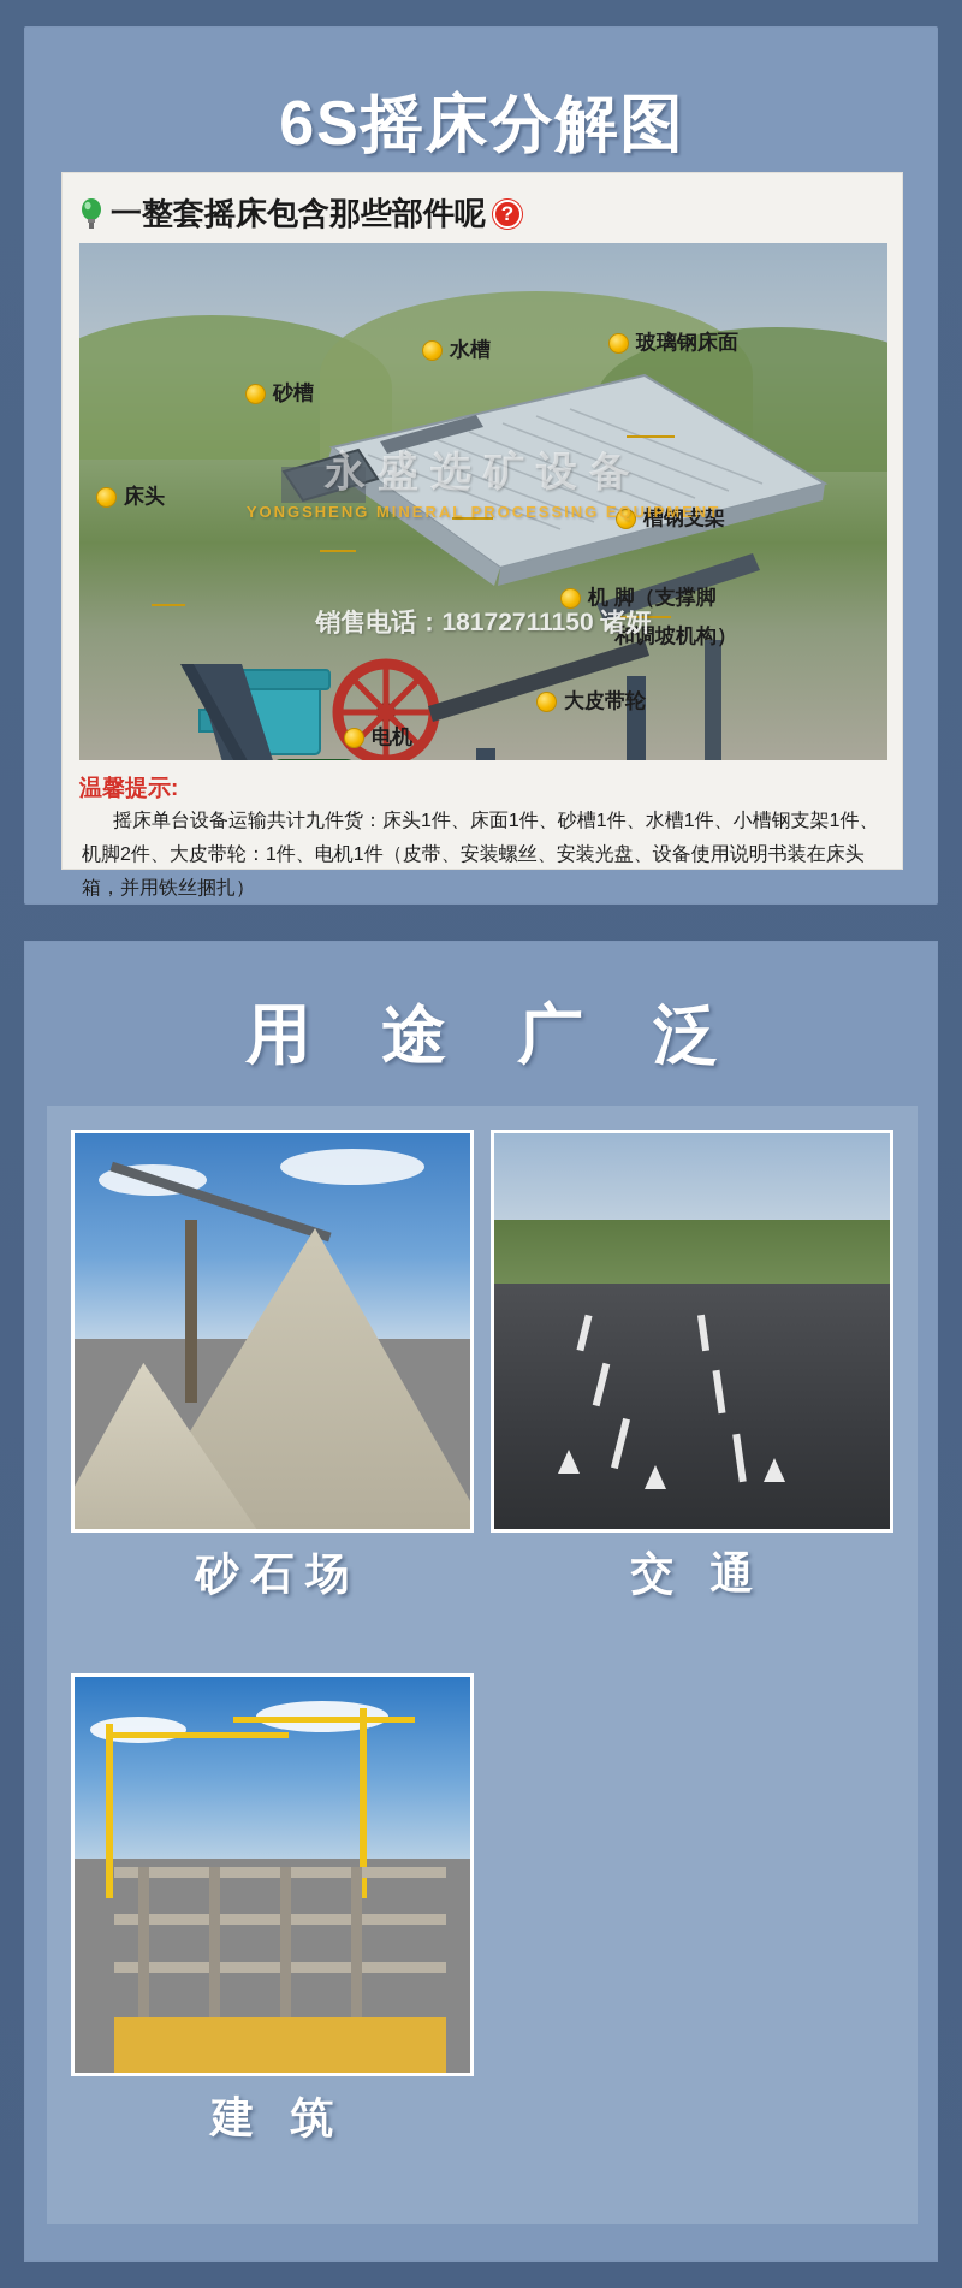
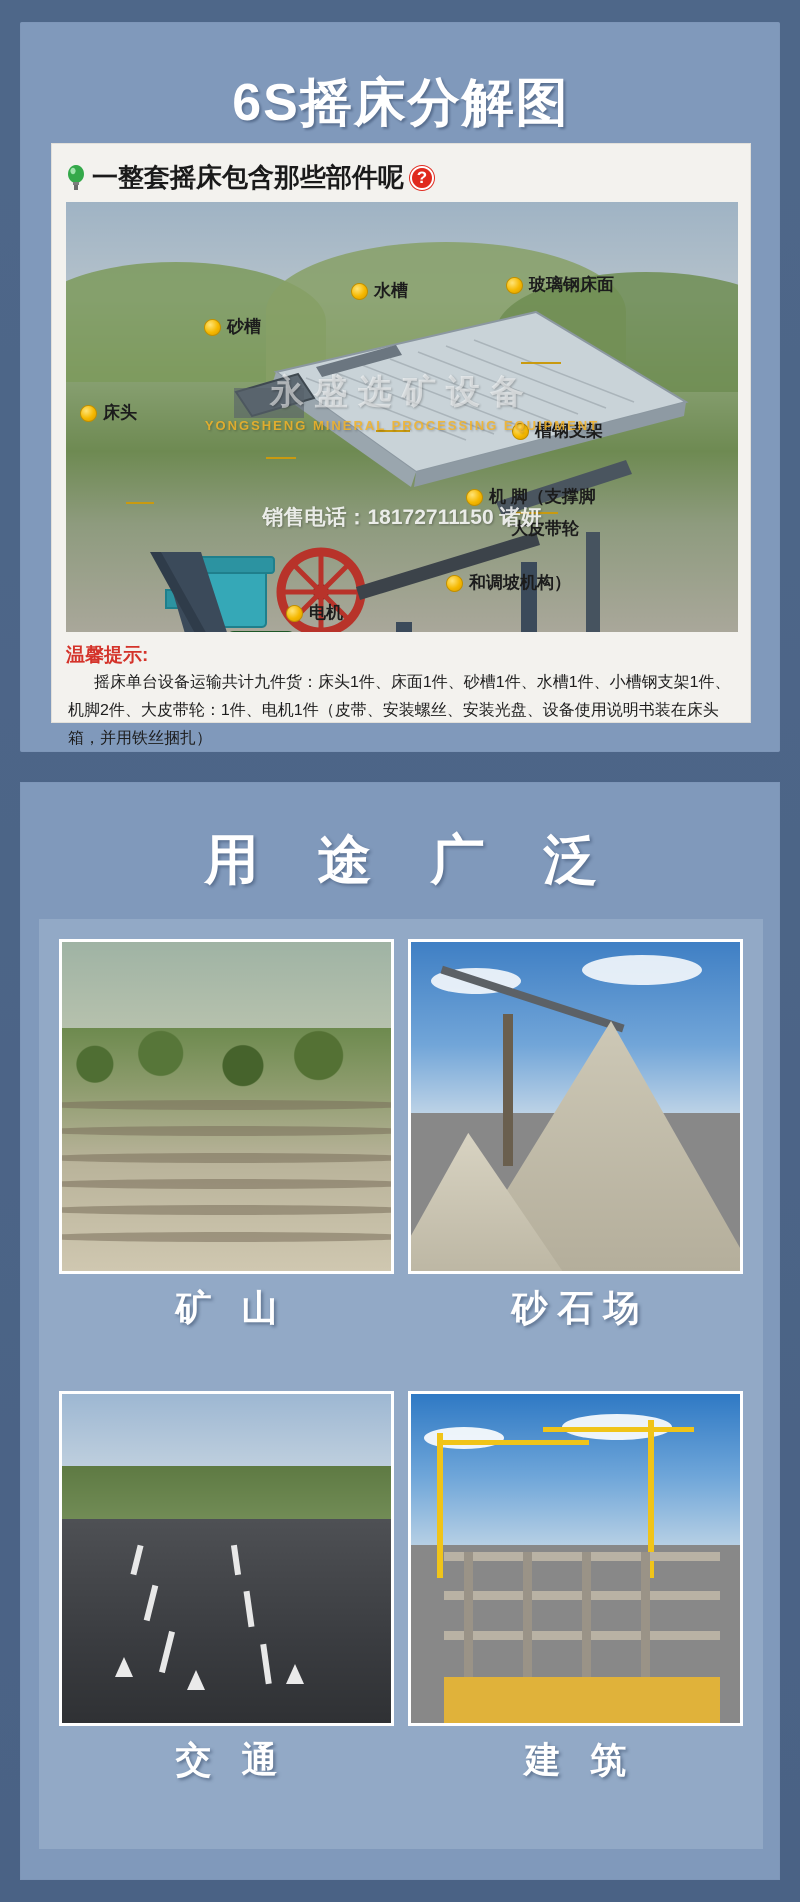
  6S摇床分解图
  一整套摇床包含那些部件呢
  ?
  砂槽
  水槽
  玻璃钢床面
  床头
  槽钢支架
  机 脚（支撑脚
- 和调坡机构）
+ 大皮带轮
  电机
- 大皮带轮
+ 和调坡机构）
  永盛选矿设备
  YONGSHENG MINERAL PROCESSING EQUIPMENT
  销售电话：18172711150 诸妍
  温馨提示:
  摇床单台设备运输共计九件货：床头1件、床面1件、砂槽1件、水槽1件、小槽钢支架1件、机脚2件、大皮带轮：1件、电机1件（皮带、安装螺丝、安装光盘、设备使用说明书装在床头箱，并用铁丝捆扎）
  用 途 广 泛
+ 矿 山
  砂石场
  交 通
  建 筑
